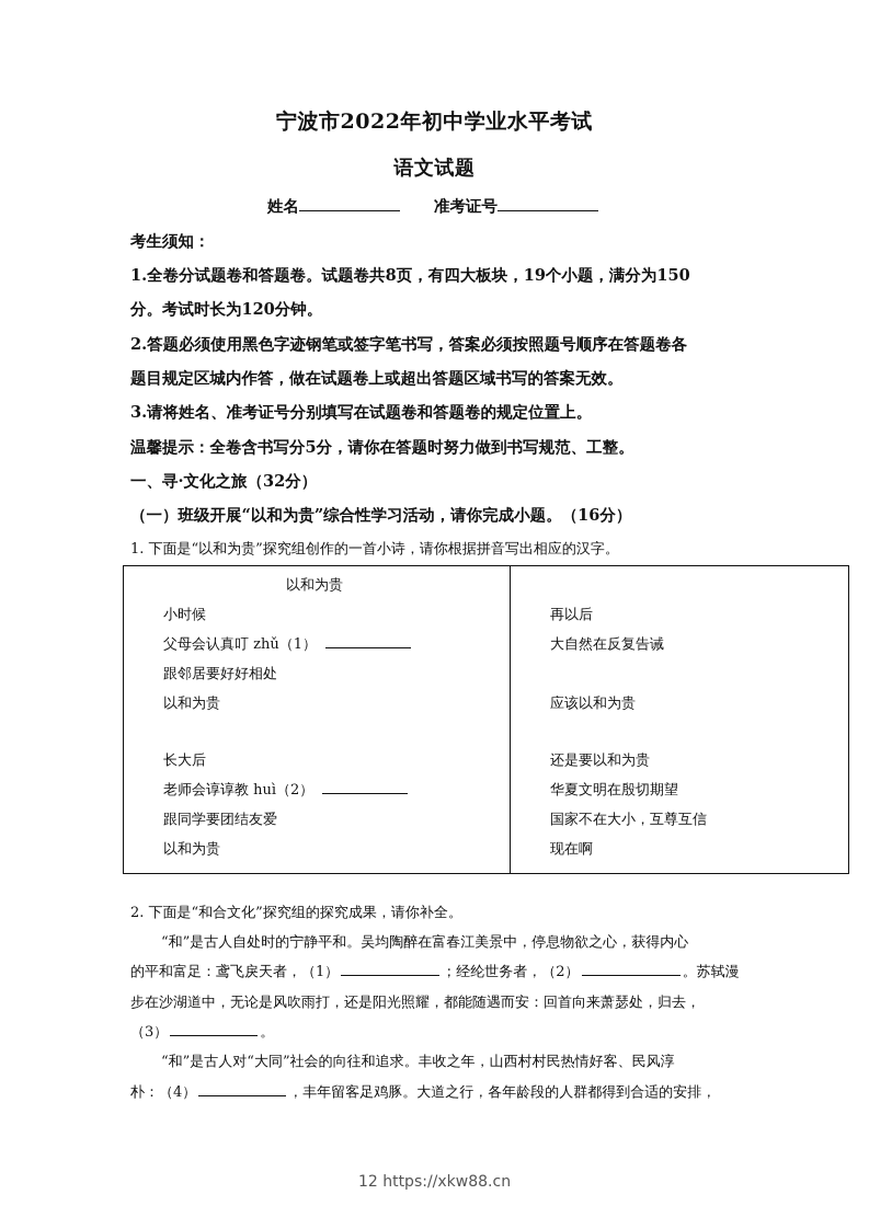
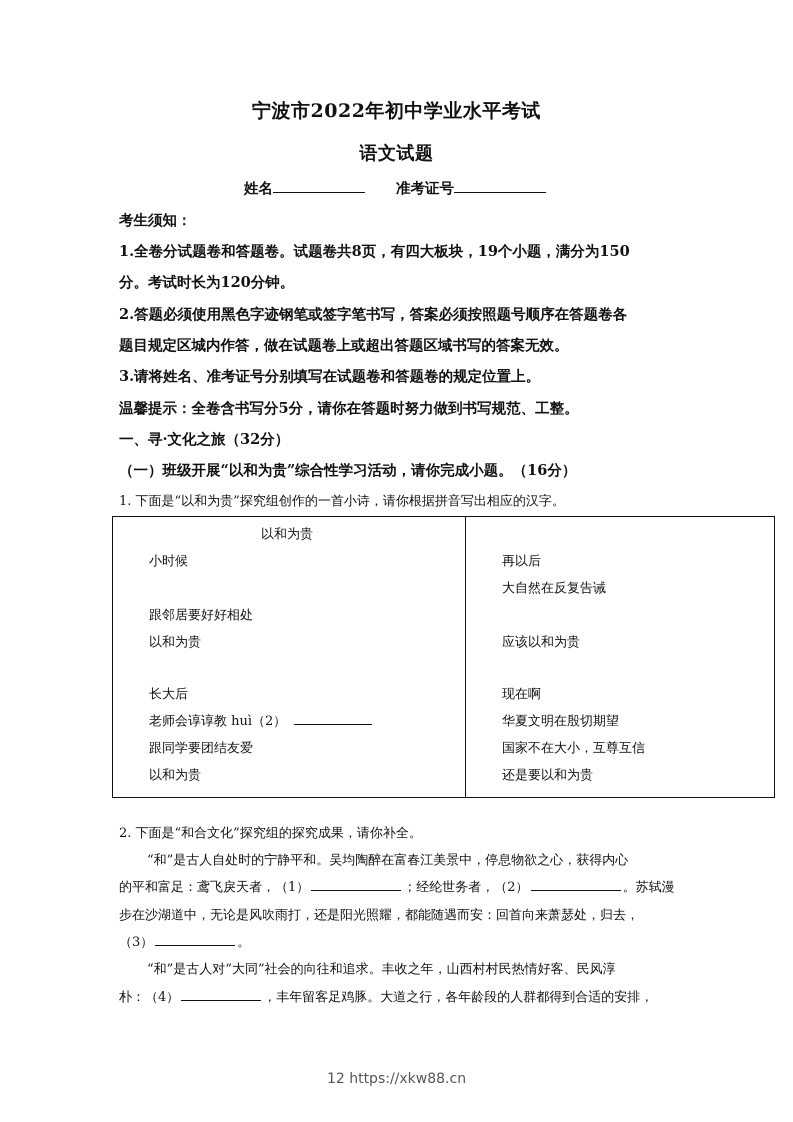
  宁波市2022年初中学业水平考试
  语文试题
  姓名
  准考证号
  考生须知：
  1.全卷分试题卷和答题卷。试题卷共8页，有四大板块，19个小题，满分为150
  分。考试时长为120分钟。
  2.答题必须使用黑色字迹钢笔或签字笔书写，答案必须按照题号顺序在答题卷各
  题目规定区城内作答，做在试题卷上或超出答题区域书写的答案无效。
  3.请将姓名、准考证号分别填写在试题卷和答题卷的规定位置上。
  温馨提示：全卷含书写分5分，请你在答题时努力做到书写规范、工整。
  一、寻·文化之旅（32分）
  （一）班级开展“以和为贵”综合性学习活动，请你完成小题。（16分）
  1. 下面是“以和为贵”探究组创作的一首小诗，请你根据拼音写出相应的汉字。
  以和为贵
  小时候
- 父母会认真叮 zhǔ（1）
  跟邻居要好好相处
  以和为贵
  长大后
  老师会谆谆教 huì（2）
  跟同学要团结友爱
  以和为贵
  再以后
  大自然在反复告诫
  应该以和为贵
- 还是要以和为贵
+ 现在啊
  华夏文明在殷切期望
  国家不在大小，互尊互信
- 现在啊
+ 还是要以和为贵
  2. 下面是“和合文化”探究组的探究成果，请你补全。
  “和”是古人自处时的宁静平和。吴均陶醉在富春江美景中，停息物欲之心，获得内心
  的平和富足：鸢飞戾天者，（1） ；经纶世务者，（2） 。苏轼漫
  步在沙湖道中，无论是风吹雨打，还是阳光照耀，都能随遇而安：回首向来萧瑟处，归去，
  （3） 。
  “和”是古人对“大同”社会的向往和追求。丰收之年，山西村村民热情好客、民风淳
  朴：（4） ，丰年留客足鸡豚。大道之行，各年龄段的人群都得到合适的安排，
  12 https://xkw88.cn
